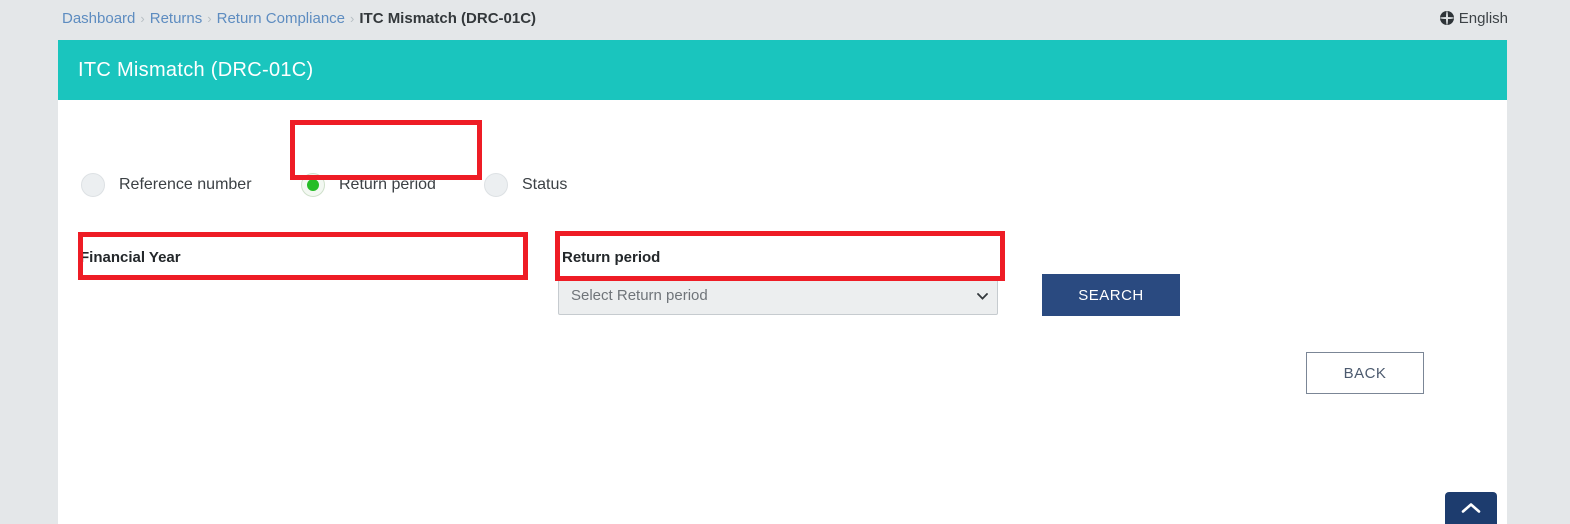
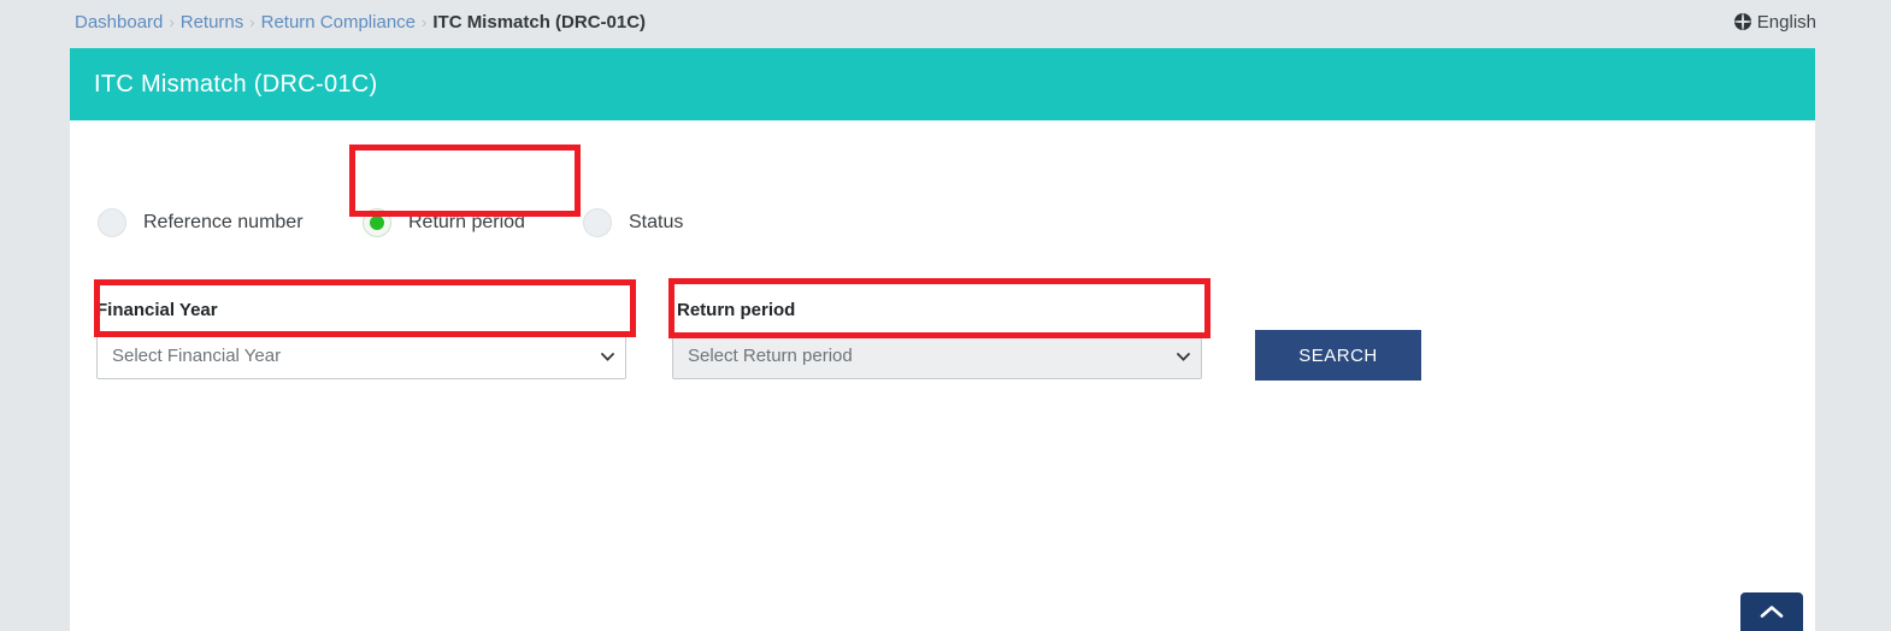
  Dashboard › Returns › Return Compliance › ITC Mismatch (DRC-01C)
  English
  ITC Mismatch (DRC-01C)
  Reference number
  Return period
  Status
  Financial Year
  Return period
+ Select Financial Year
  Select Return period
  SEARCH
- BACK
